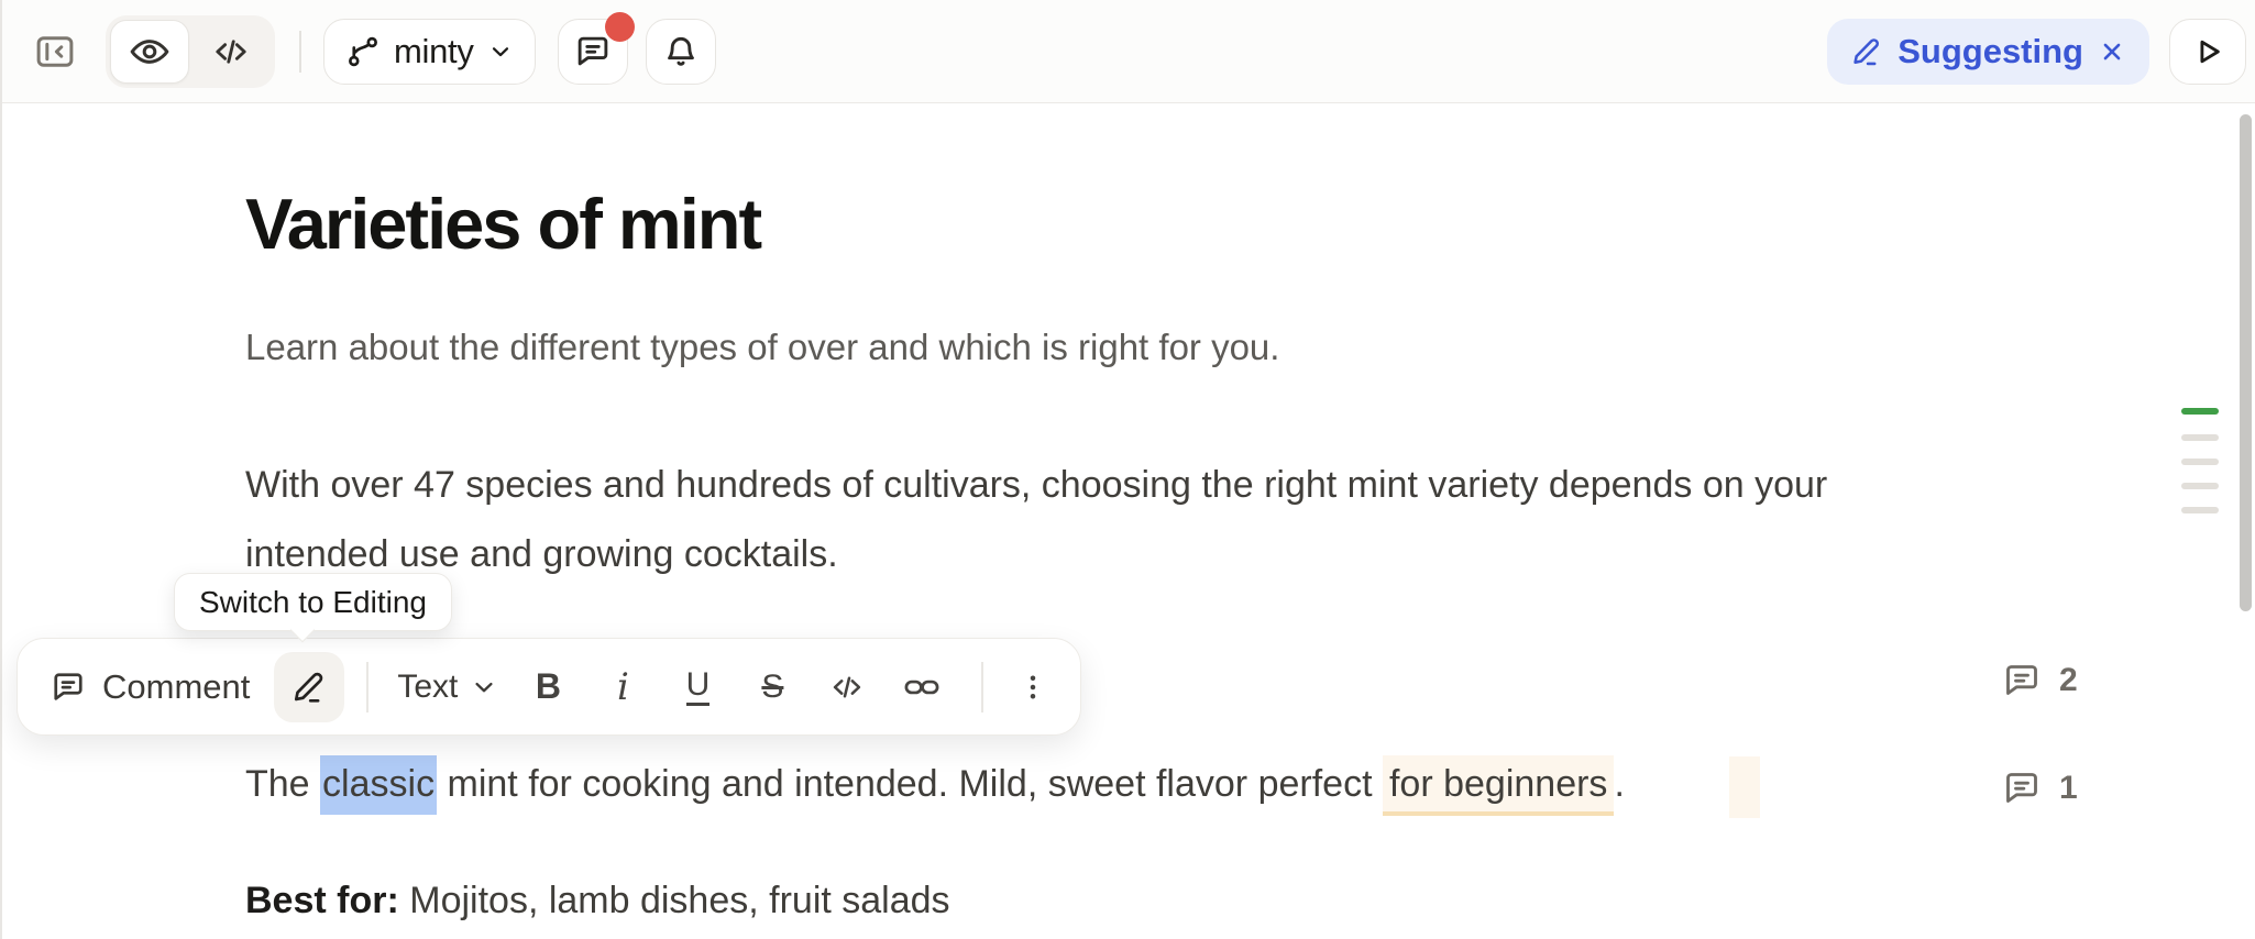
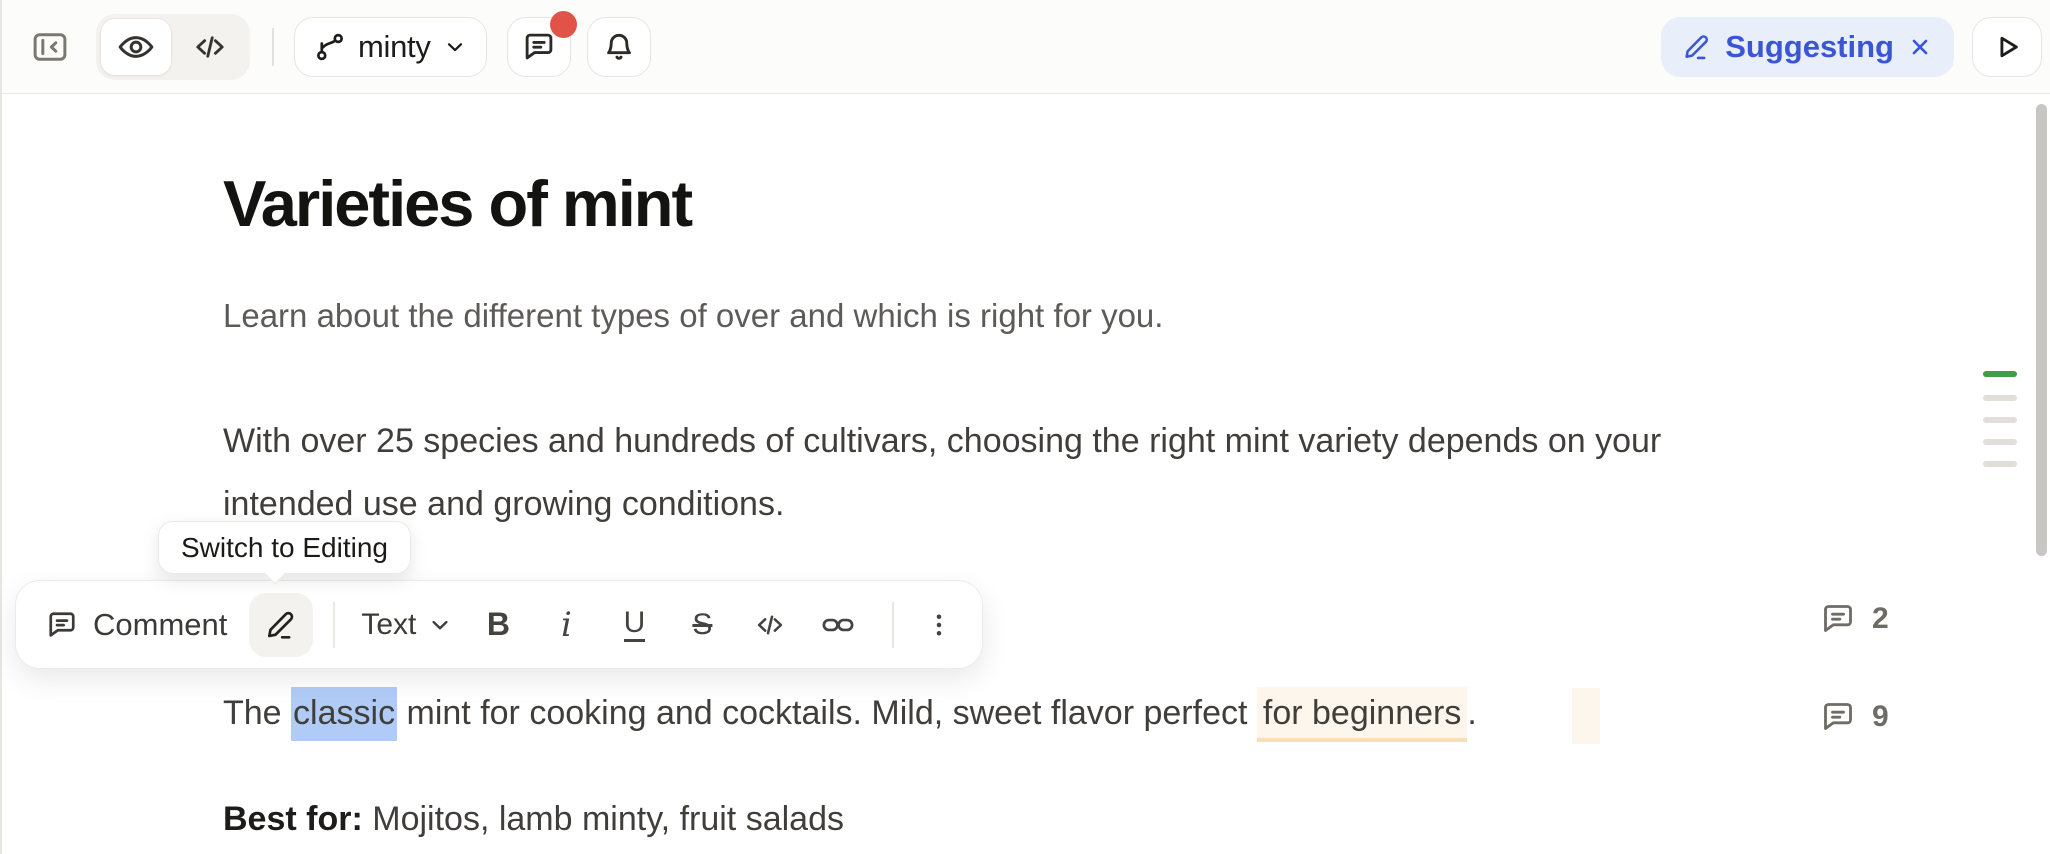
  minty
  Suggesting
  Varieties of mint
  Learn about the different types of over and which is right for you.
- With over 47 species and hundreds of cultivars, choosing the right mint variety depends on your
+ With over 25 species and hundreds of cultivars, choosing the right mint variety depends on your
- intended use and growing cocktails.
+ intended use and growing conditions.
  Switch to Editing
  Comment
  Text
  B
  i
  U
  S
- The classic mint for cooking and intended. Mild, sweet flavor perfect for beginners .
+ The classic mint for cooking and cocktails. Mild, sweet flavor perfect for beginners .
- Best for: Mojitos, lamb dishes, fruit salads
+ Best for: Mojitos, lamb minty, fruit salads
  2
- 1
+ 9
